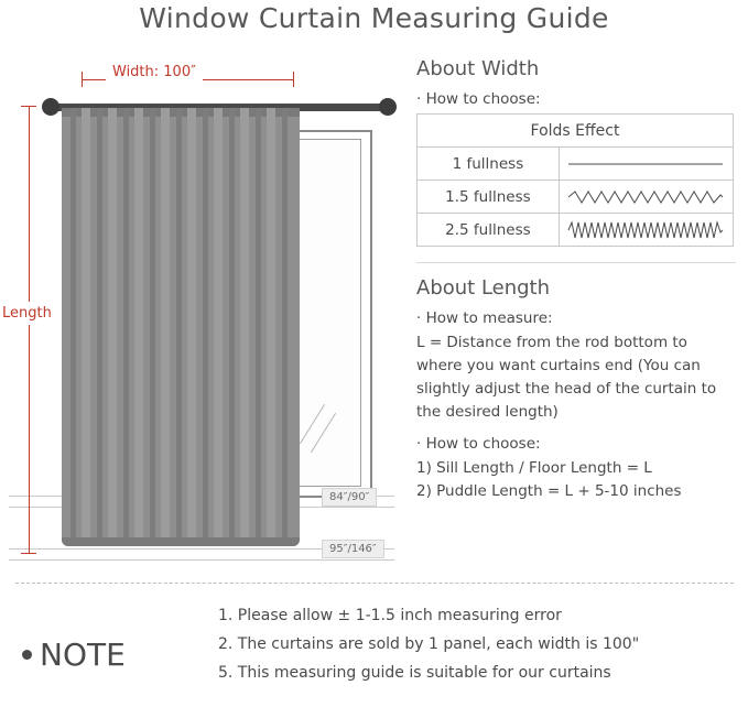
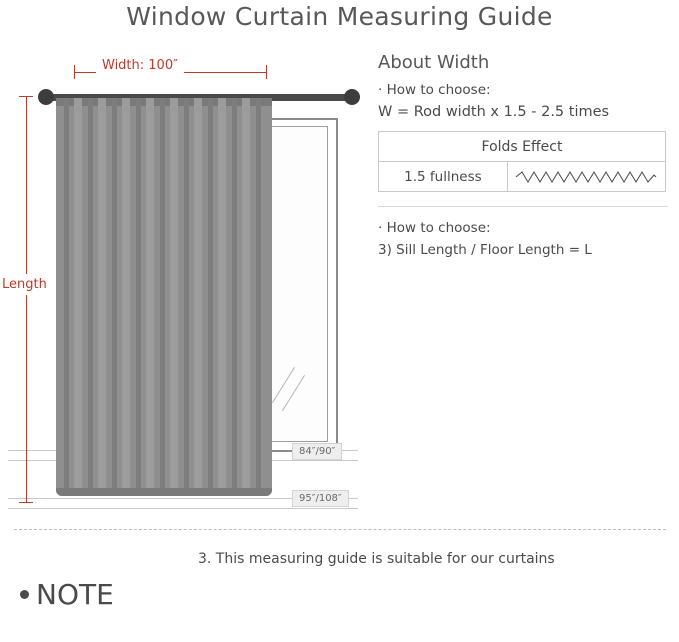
  Window Curtain Measuring Guide
  Width: 100″
  Length
  84″/90″
- 95″/146″
+ 95″/108″
  About Width
  · How to choose:
+ W = Rod width x 1.5 - 2.5 times
  Folds Effect
- 1 fullness
  1.5 fullness
- 2.5 fullness
- About Length
- · How to measure:
- L = Distance from the rod bottom to
- where you want curtains end (You can
- slightly adjust the head of the curtain to
- the desired length)
  · How to choose:
- 1) Sill Length / Floor Length = L
+ 3) Sill Length / Floor Length = L
- 2) Puddle Length = L + 5-10 inches
  NOTE
- 1. Please allow ± 1-1.5 inch measuring error
- 2. The curtains are sold by 1 panel, each width is 100"
- 5. This measuring guide is suitable for our curtains
+ 3. This measuring guide is suitable for our curtains
